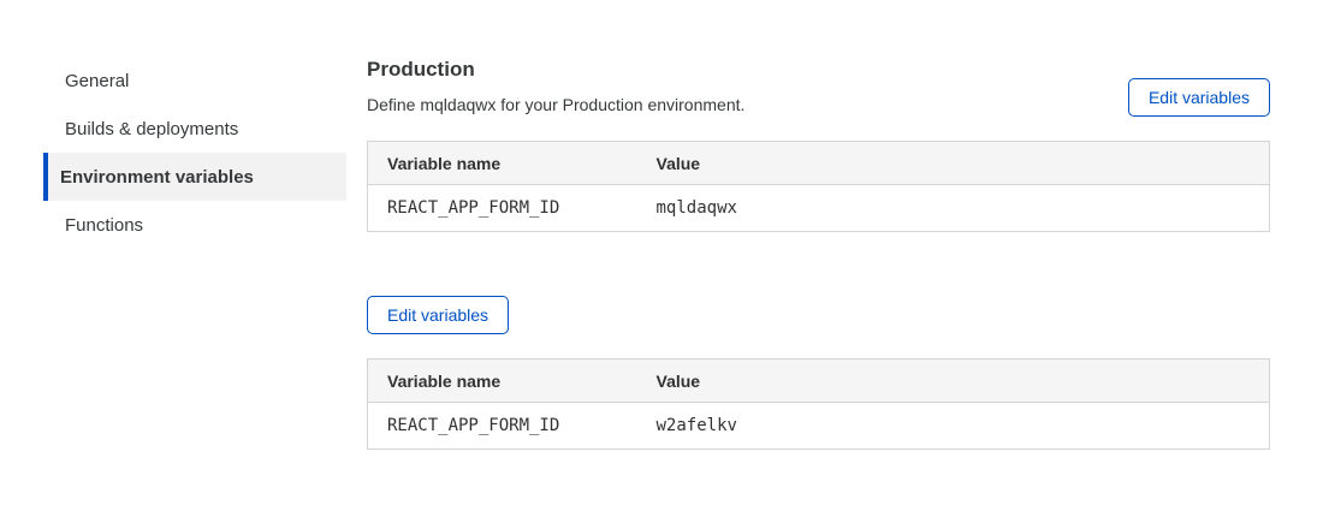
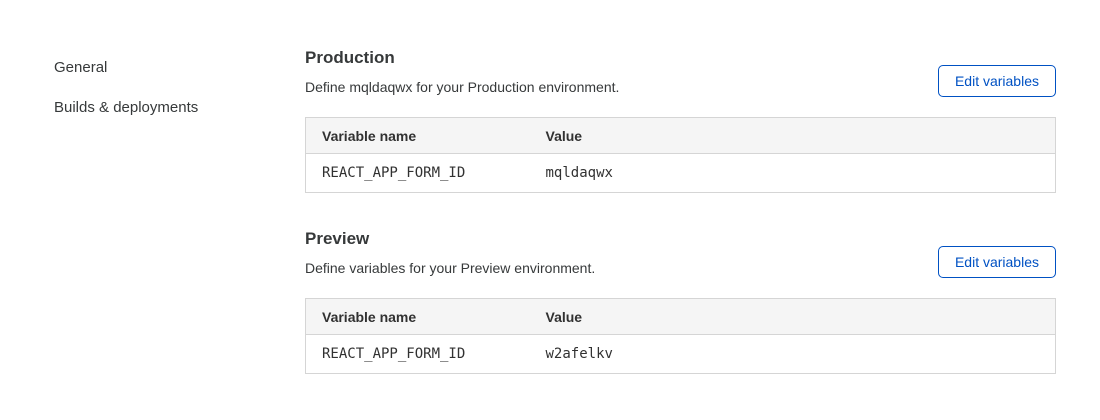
  General
  Builds & deployments
- Environment variables
- Functions
  Production
  Define mqldaqwx for your Production environment.
  Edit variables
  Variable name	Value
  REACT_APP_FORM_ID	mqldaqwx
+ Preview
+ Define variables for your Preview environment.
  Edit variables
  Variable name	Value
  REACT_APP_FORM_ID	w2afelkv
